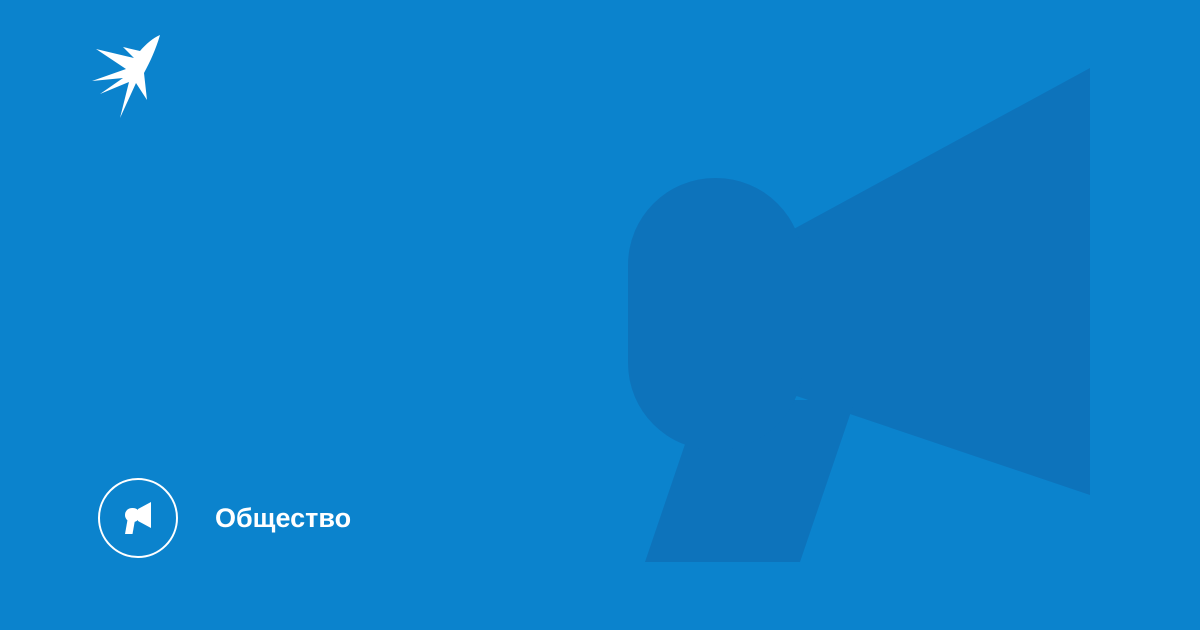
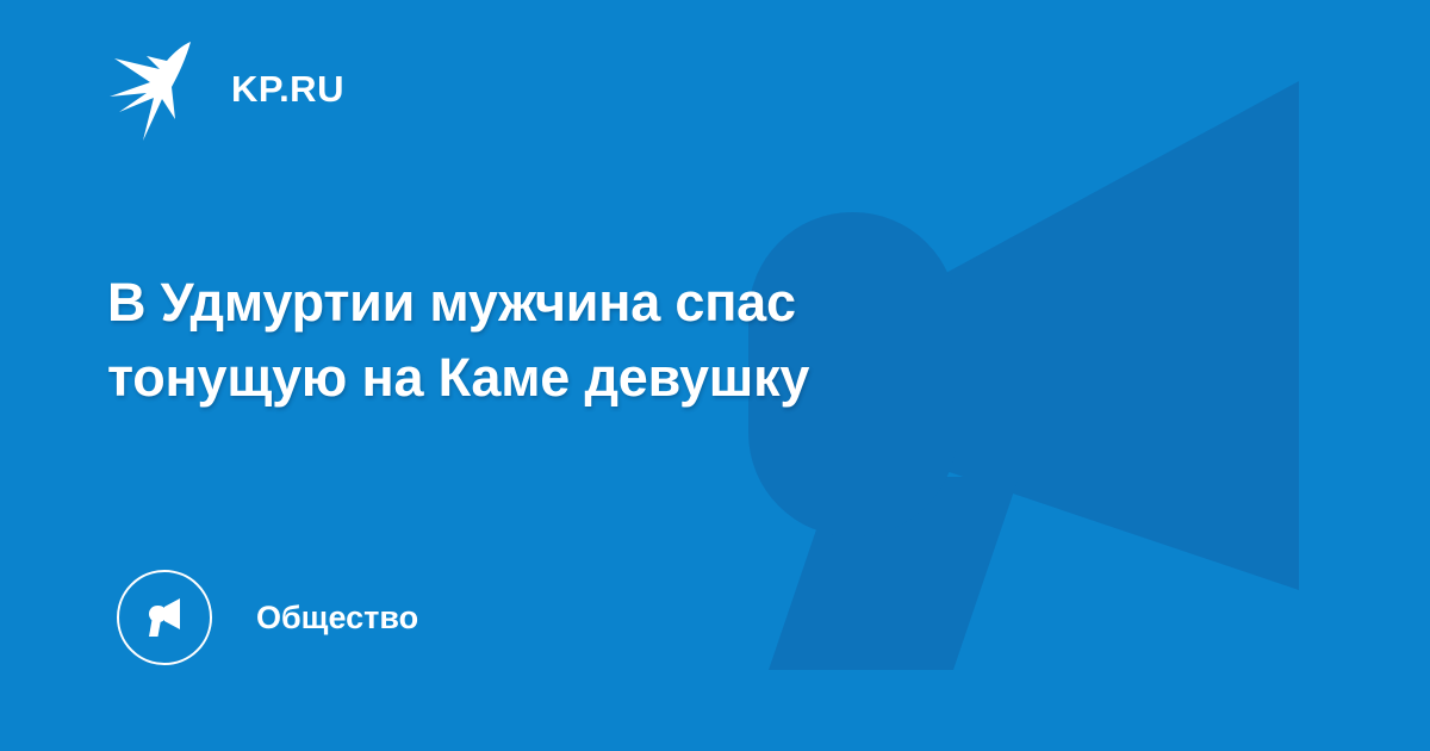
+ KP.RU
+ В Удмуртии мужчина спас
+ тонущую на Каме девушку
  Общество
